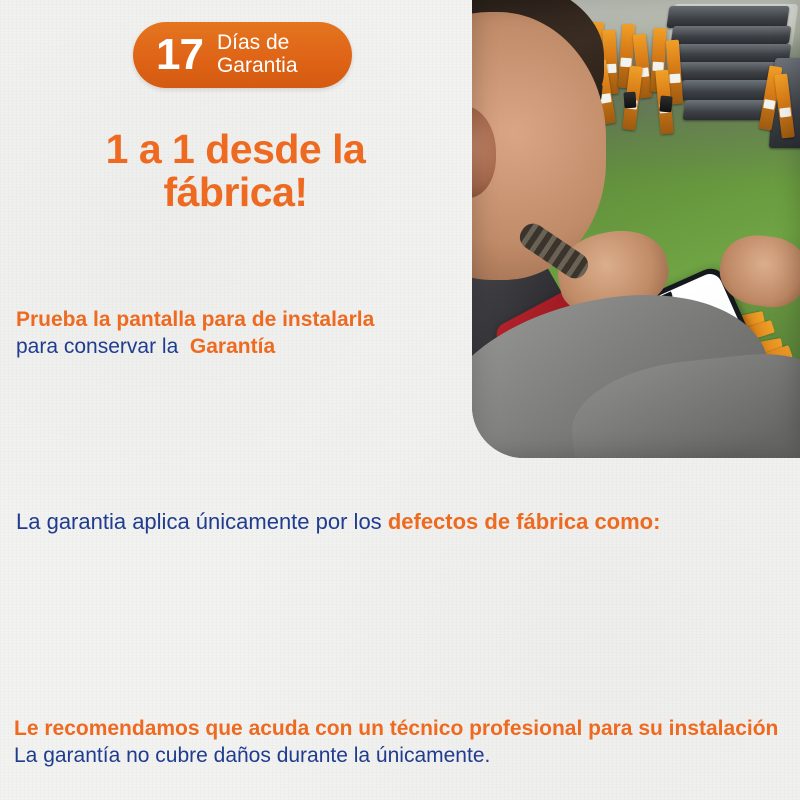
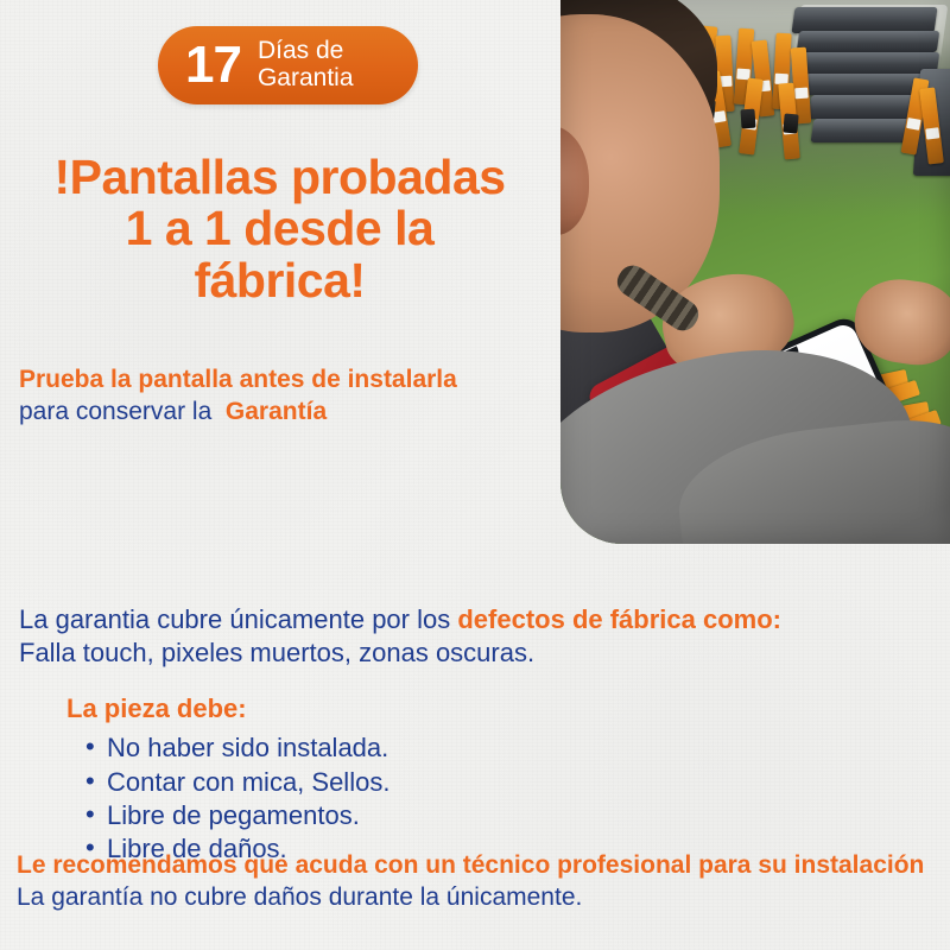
  17
  Días de
  Garantia
+ !Pantallas probadas
  1 a 1 desde la
  fábrica!
- Prueba la pantalla para de instalarla
+ Prueba la pantalla antes de instalarla
  para conservar la Garantía
- La garantia aplica únicamente por los defectos de fábrica como:
+ La garantia cubre únicamente por los defectos de fábrica como:
+ Falla touch, pixeles muertos, zonas oscuras.
+ La pieza debe:
+ No haber sido instalada.
+ Contar con mica, Sellos.
+ Libre de pegamentos.
+ Libre de daños.
  Le recomendamos que acuda con un técnico profesional para su instalación La garantía no cubre daños durante la únicamente.
